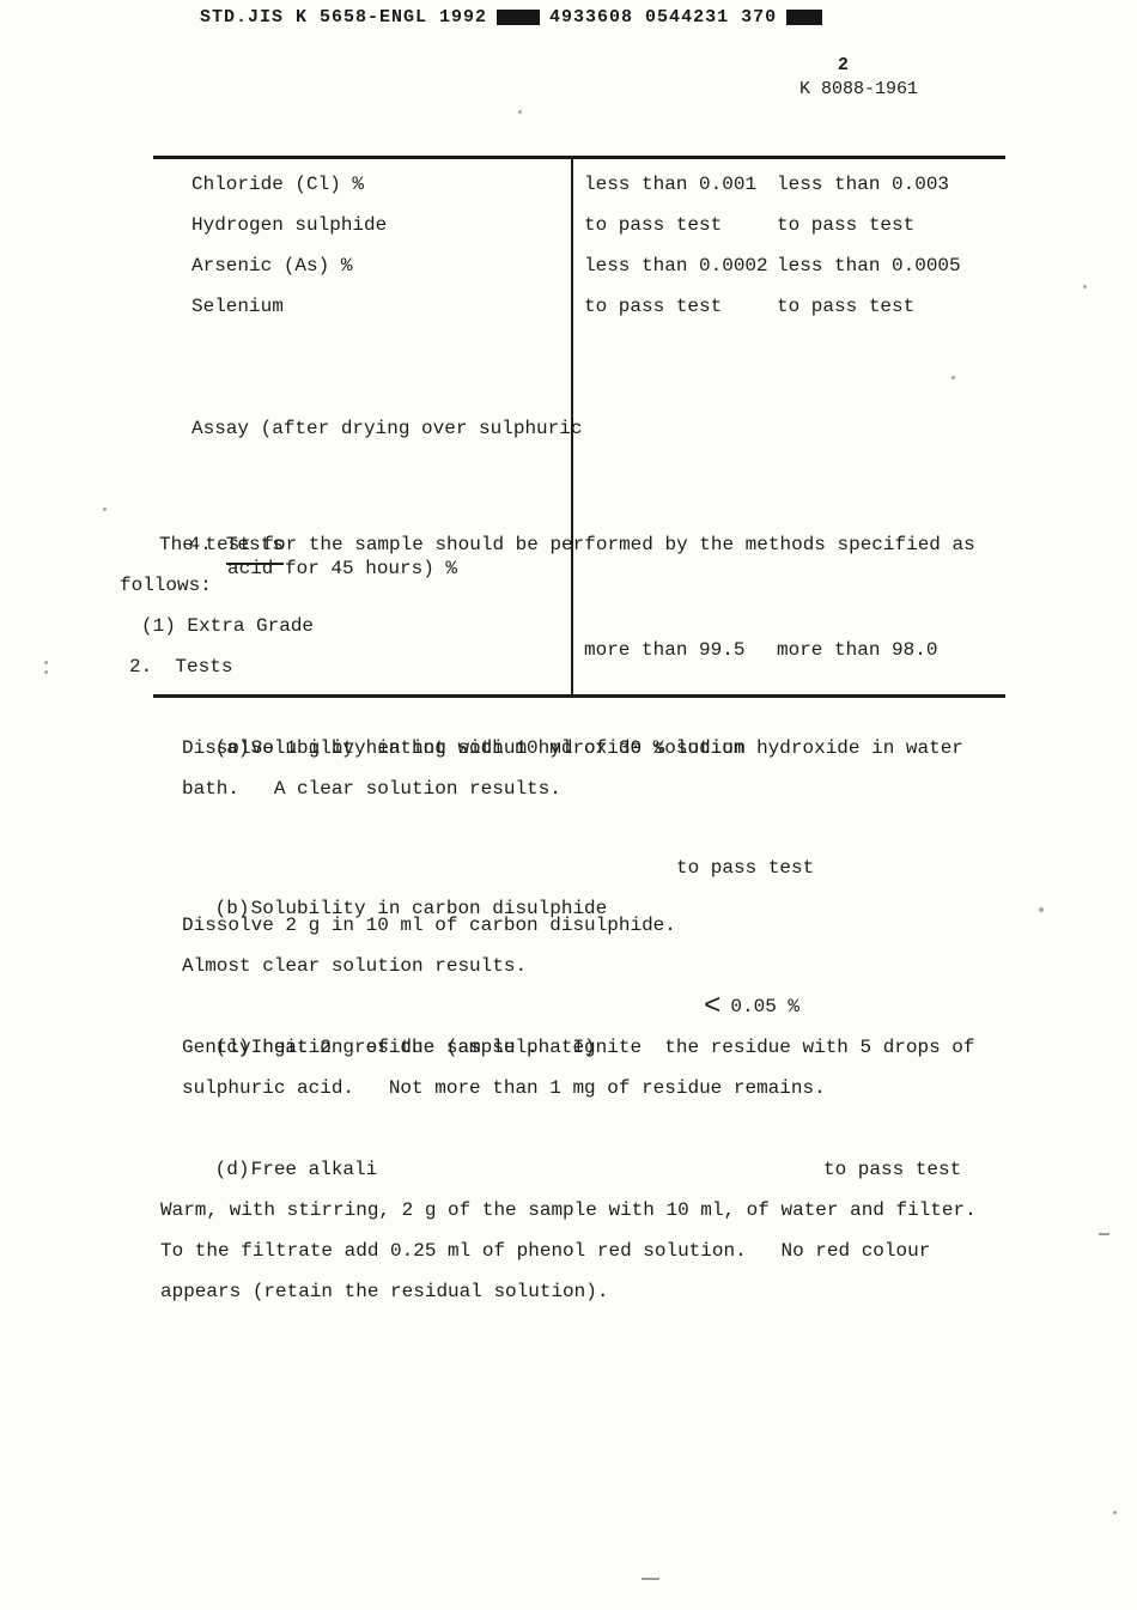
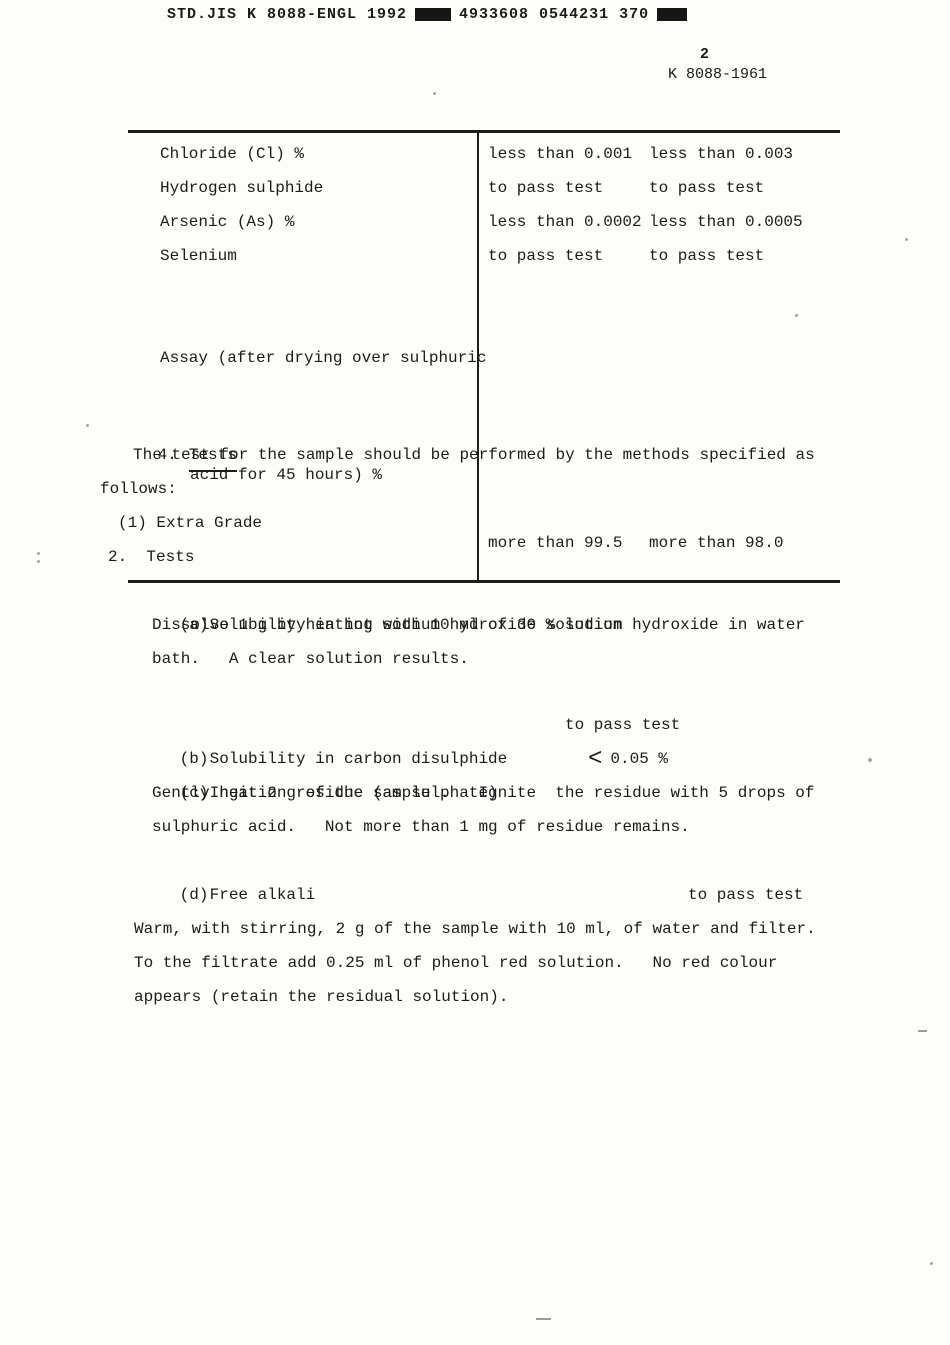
- STD.JIS K 5658-ENGL 1992
+ STD.JIS K 8088-ENGL 1992
  4933608 0544231 370
  2
  K 8088-1961
  Chloride (Cl) %
  less than 0.001
  less than 0.003
  Hydrogen sulphide
  to pass test
  to pass test
  Arsenic (As) %
  less than 0.0002
  less than 0.0005
  Selenium
  to pass test
  to pass test
  Assay (after drying over sulphuric
  acid for 45 hours) %
  more than 99.5
  more than 98.0
  4. Tests
  The test for the sample should be performed by the methods specified as
  follows:
  (1) Extra Grade
  2. Tests
  (a)Solubility in hot sodium hydroxide solution
  Dissolve 1 g by heating with 10 ml of 30 % sodium hydroxide in water
  bath. A clear solution results.
  (b)Solubility in carbon disulphide
  to pass test
- Dissolve 2 g in 10 ml of carbon disulphide.
- Almost clear solution results.
  (c)Ingition residue (as sulphate)
  < 0.05 %
  Gently heat 2 g of the sample . Ignite the residue with 5 drops of
  sulphuric acid. Not more than 1 mg of residue remains.
  (d)Free alkali
  to pass test
  Warm, with stirring, 2 g of the sample with 10 ml, of water and filter.
  To the filtrate add 0.25 ml of phenol red solution. No red colour
  appears (retain the residual solution).
